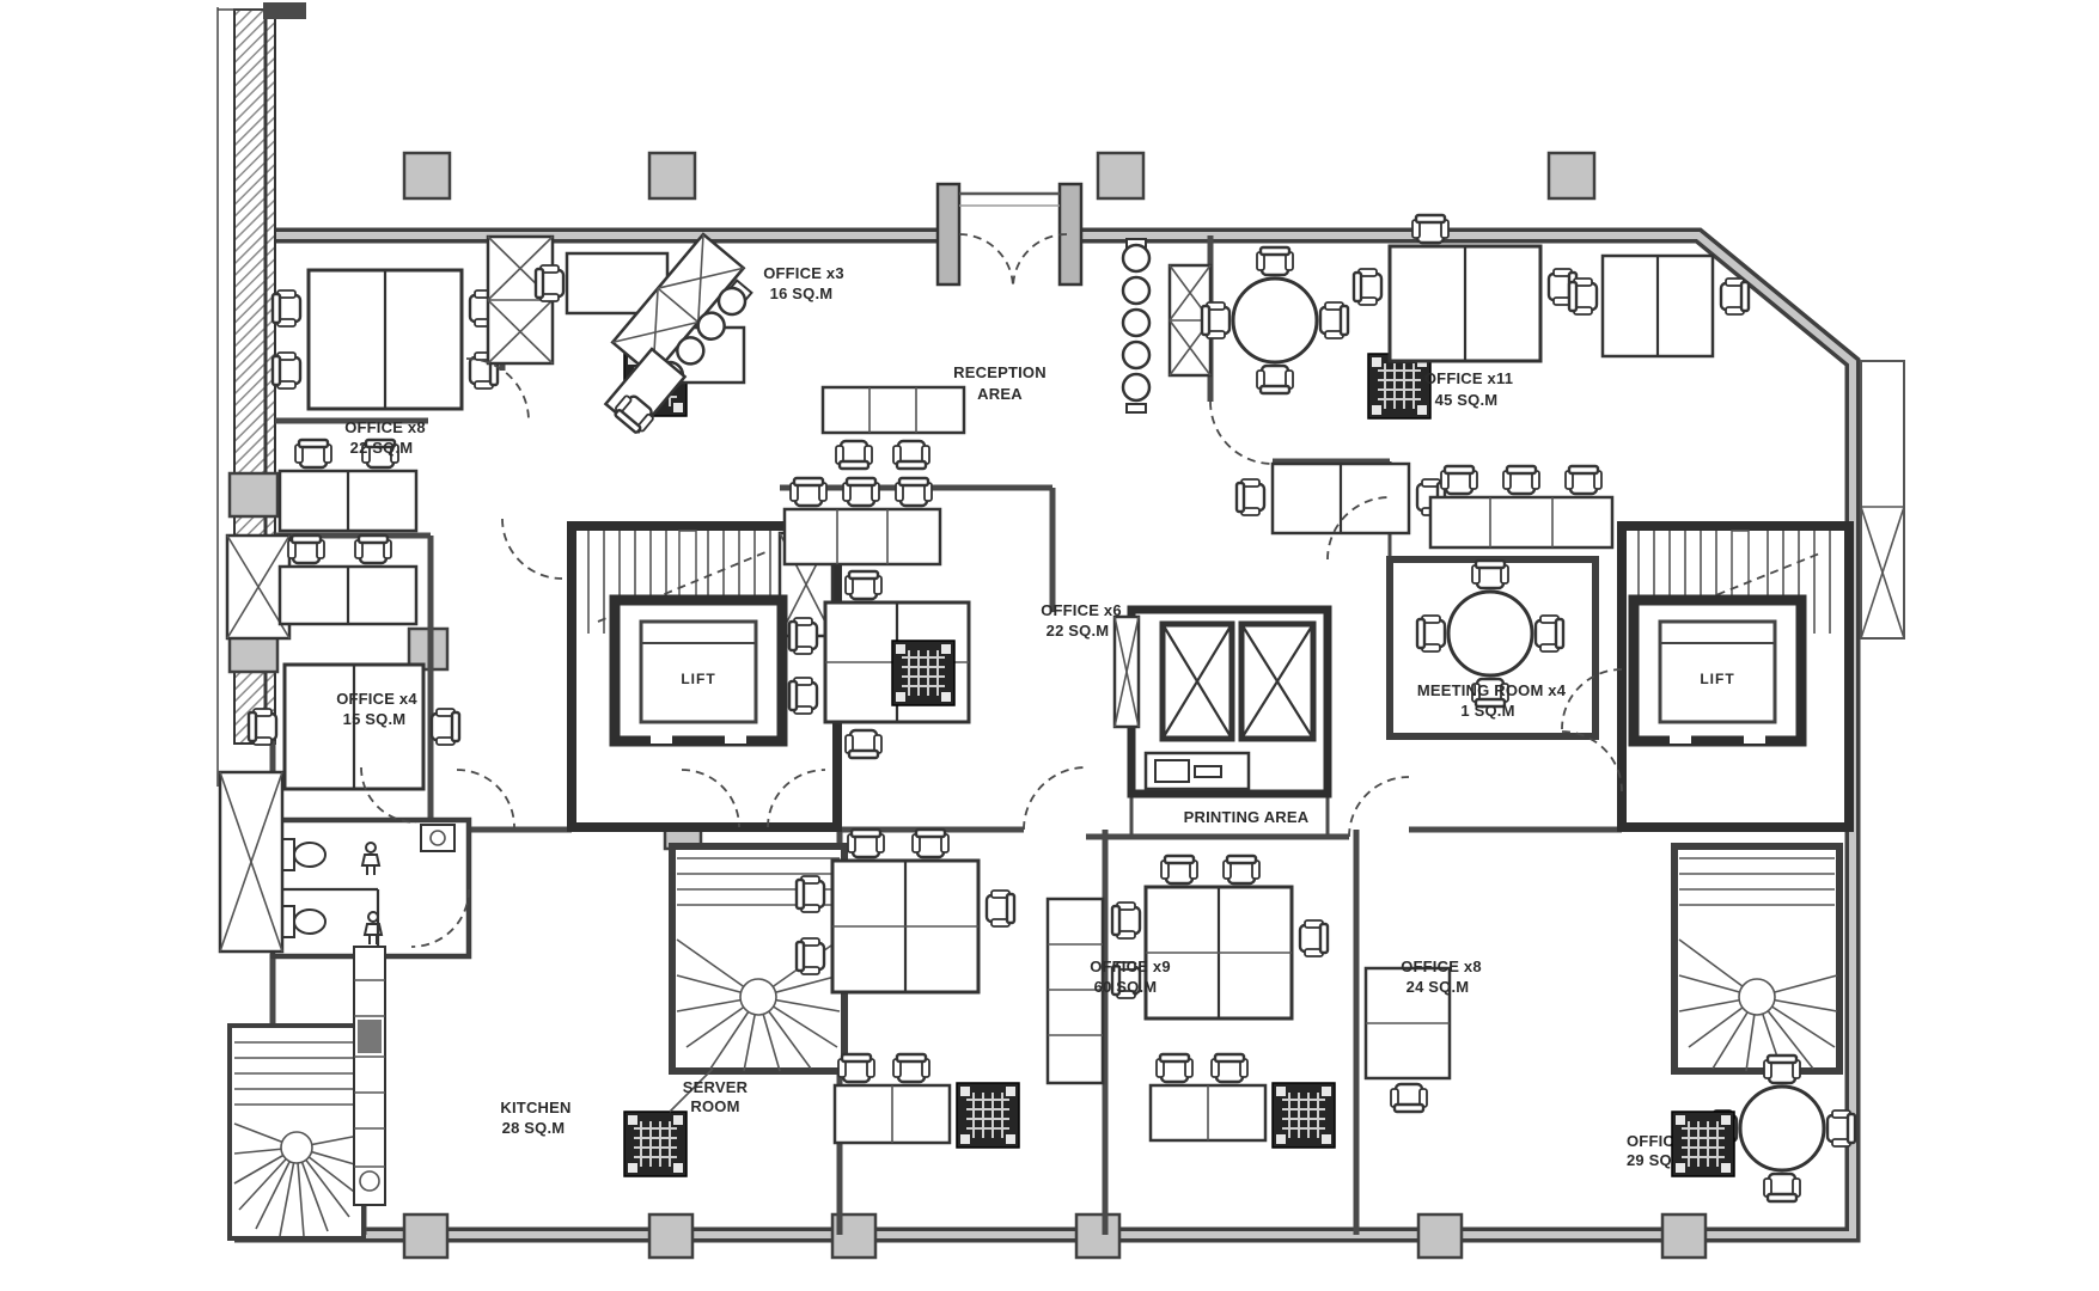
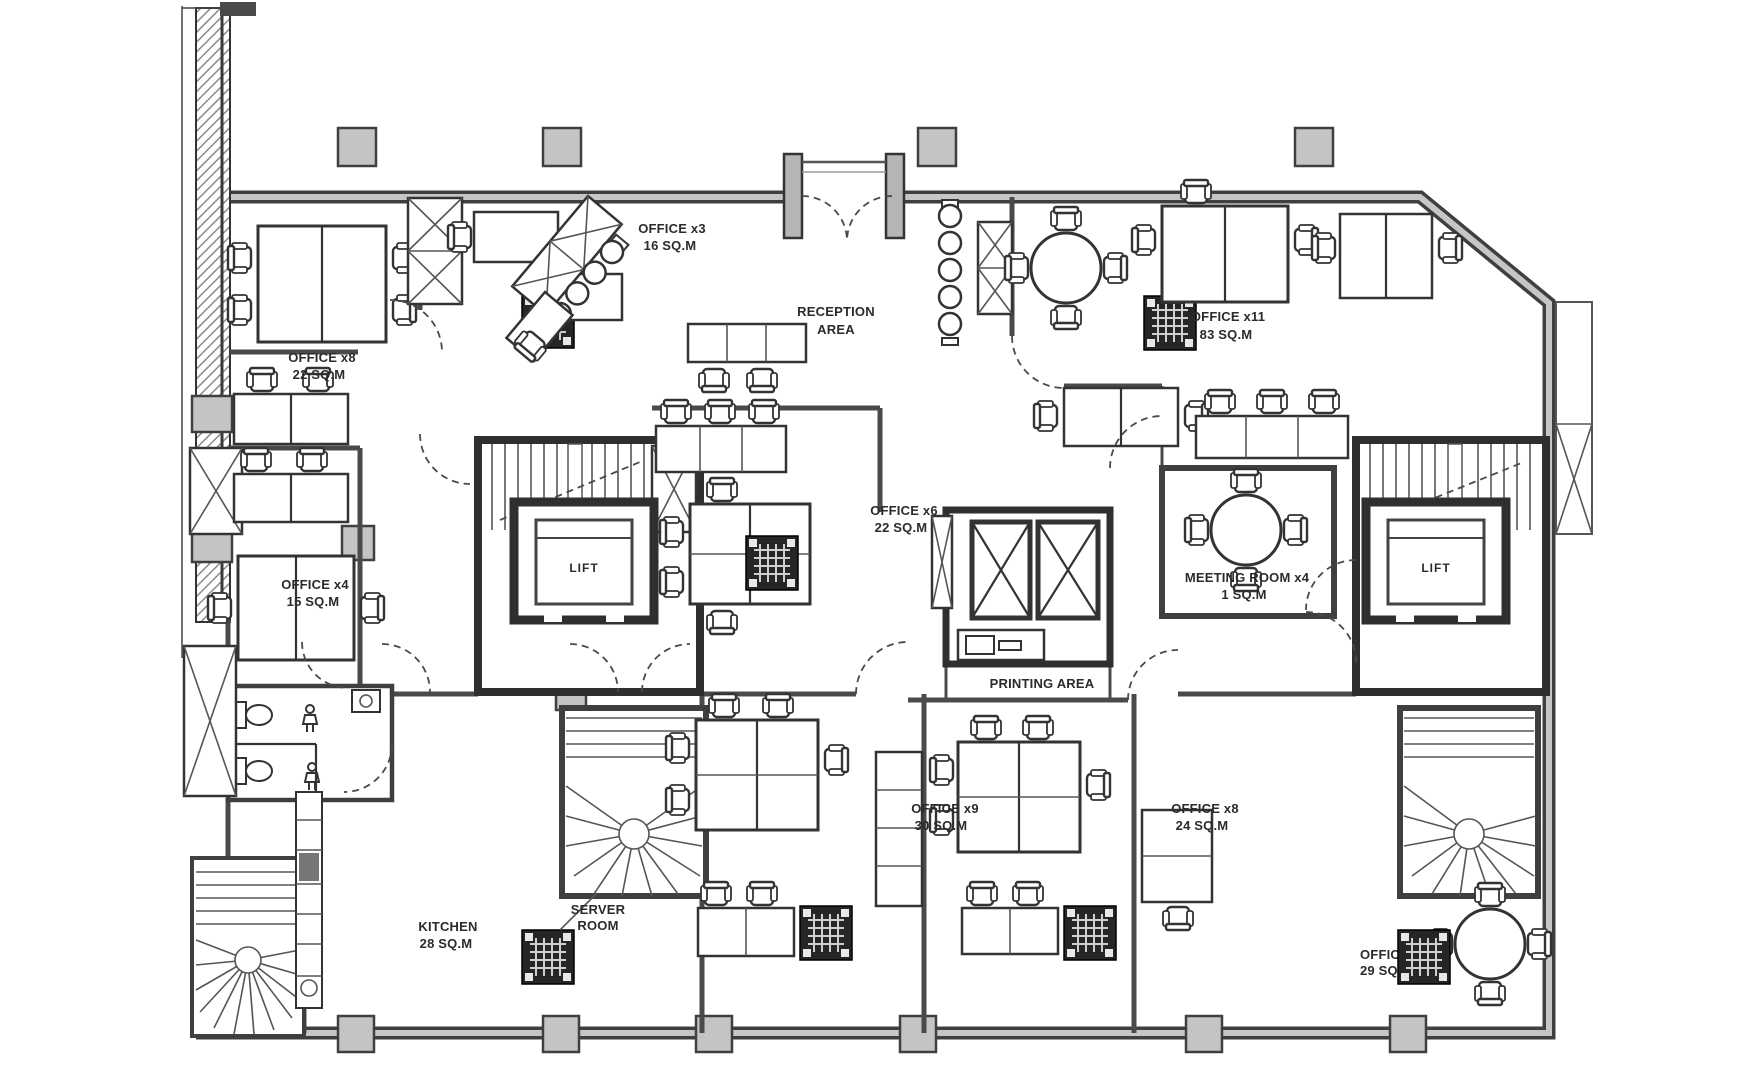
  LIFT
  LIFT
  OFFICE x3
  16 SQ.M
  OFFICE x8
  22 SQ.M
  RECEPTION
  AREA
  OFFICE x11
- 45 SQ.M
+ 83 SQ.M
  OFFICE x6
  22 SQ.M
  OFFICE x4
  15 SQ.M
  MEETING ROOM x4
  1 SQ.M
  PRINTING AREA
  KITCHEN
  28 SQ.M
  SERVER
  ROOM
  OFFICE x9
- 60 SQ.M
+ 30 SQ.M
  OFFICE x8
  24 SQ.M
  OFFIC
